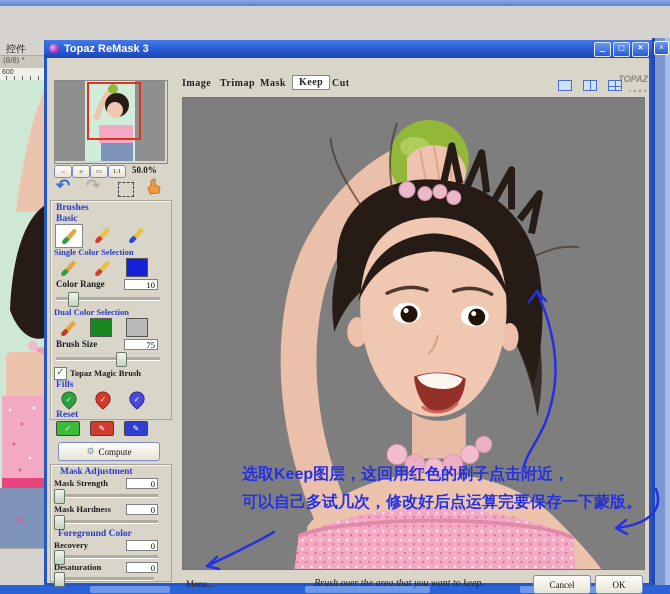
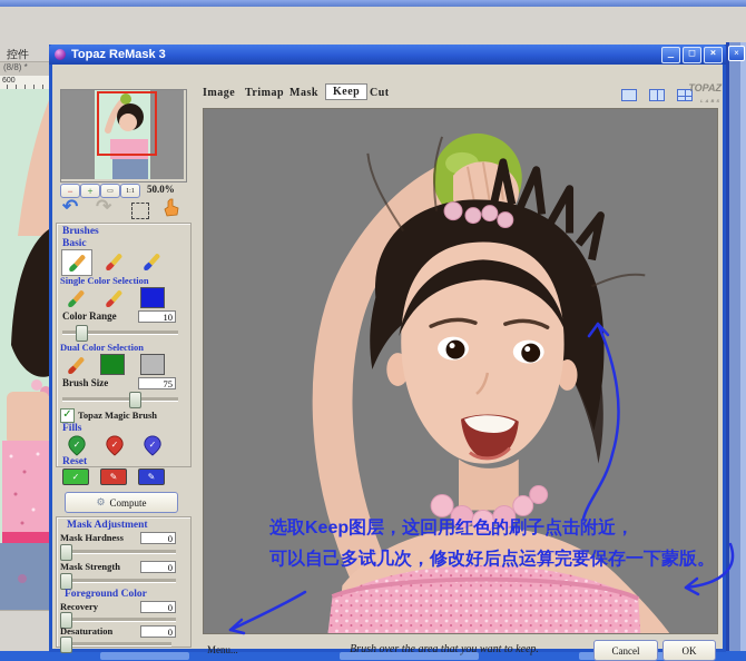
  控件
  (8/8) *
  Topaz ReMask 3
  _
  □
  ×
  Image
  Trimap
  Mask
  Keep
  Cut
  TOPAZ
  −
  +
  50.0%
  ↶
  ↷
  Brushes
  Basic
  Single Color Selection
  Color Range
  10
  Dual Color Selection
  Brush Size
  75
  ✓
  Topaz Magic Brush
  Fills
  ✓
  ✓
  ✓
  Reset
  ✓
  ✎
  ✎
  ⚙
  Compute
  Mask Adjustment
- Mask Strength
+ Mask Hardness
  0
- Mask Hardness
+ Mask Strength
  0
  Foreground Color
  Recovery
  0
  Desaturation
  0
  Menu...
  Brush over the area that you want to keep.
  Cancel
  OK
  ×
  选取Keep图层，这回用红色的刷子点击附近，
  可以自己多试几次，修改好后点运算完要保存一下蒙版。
